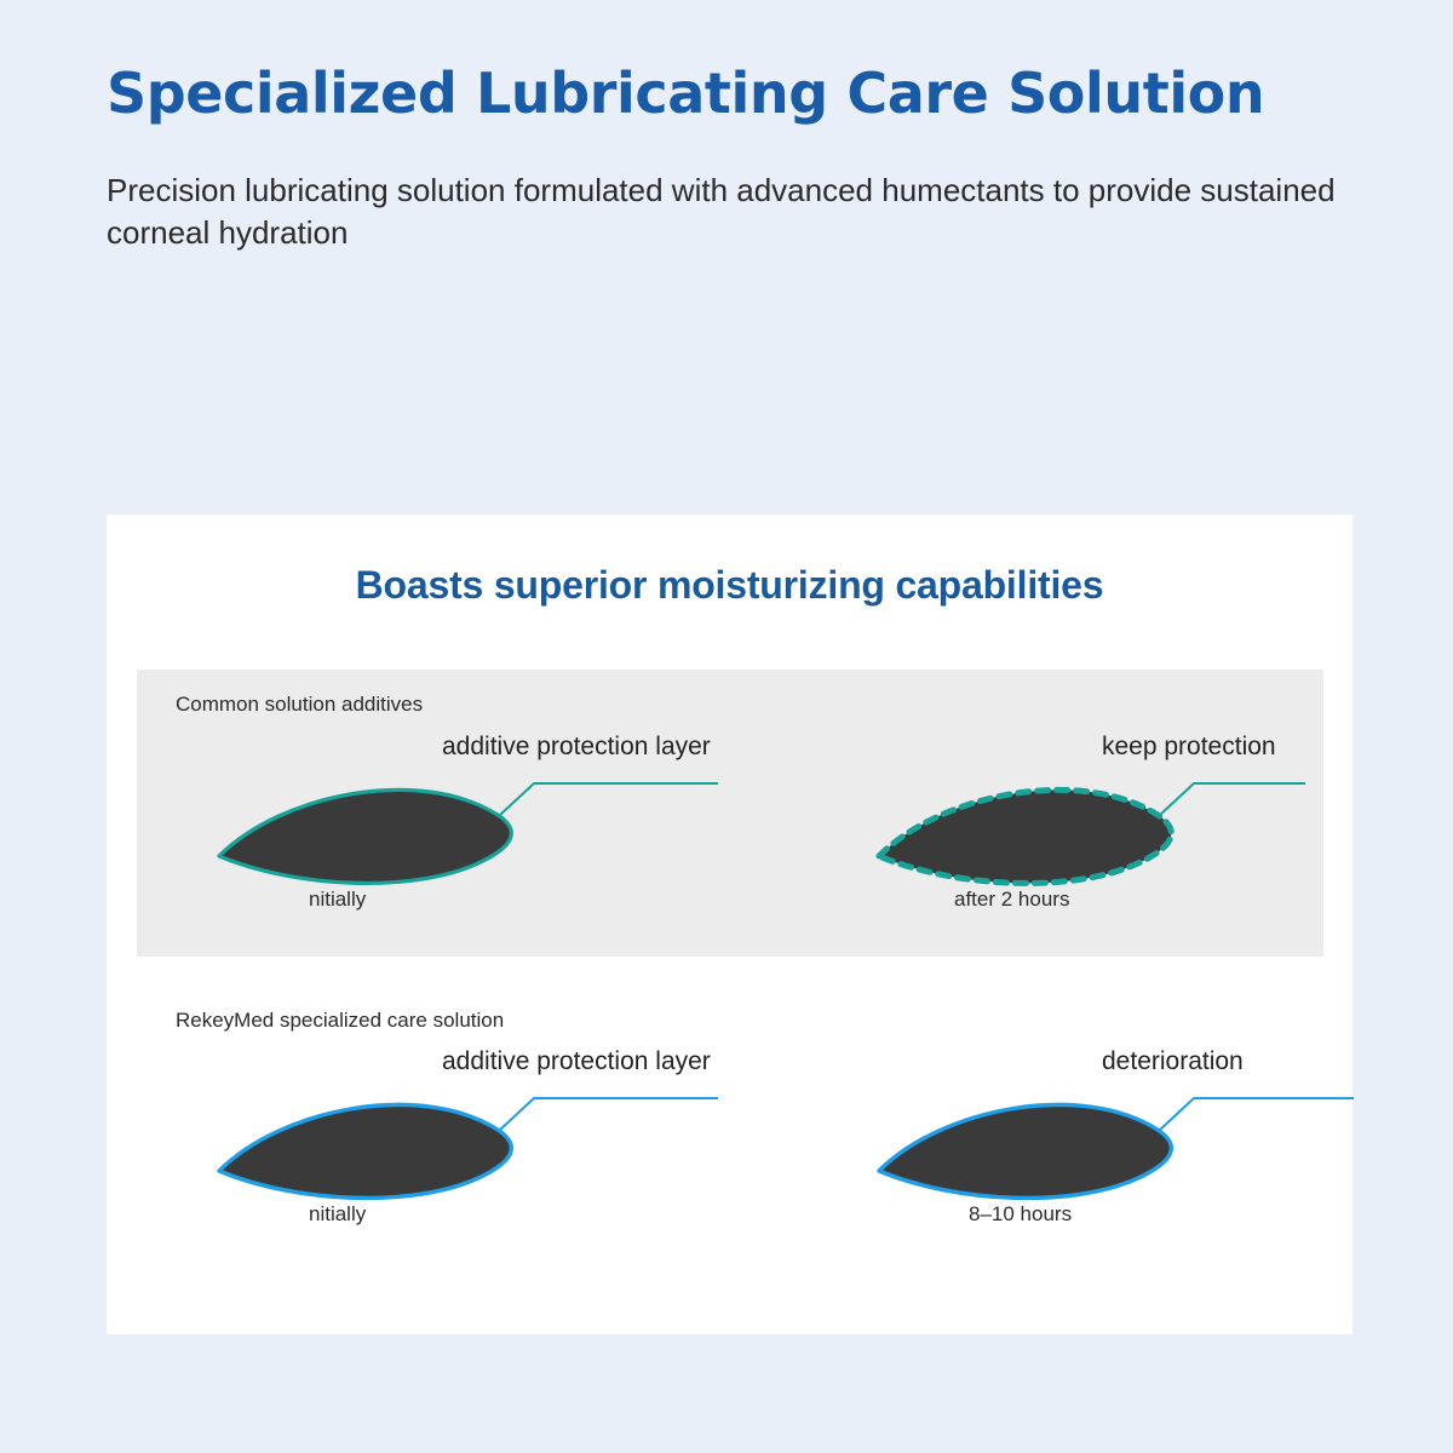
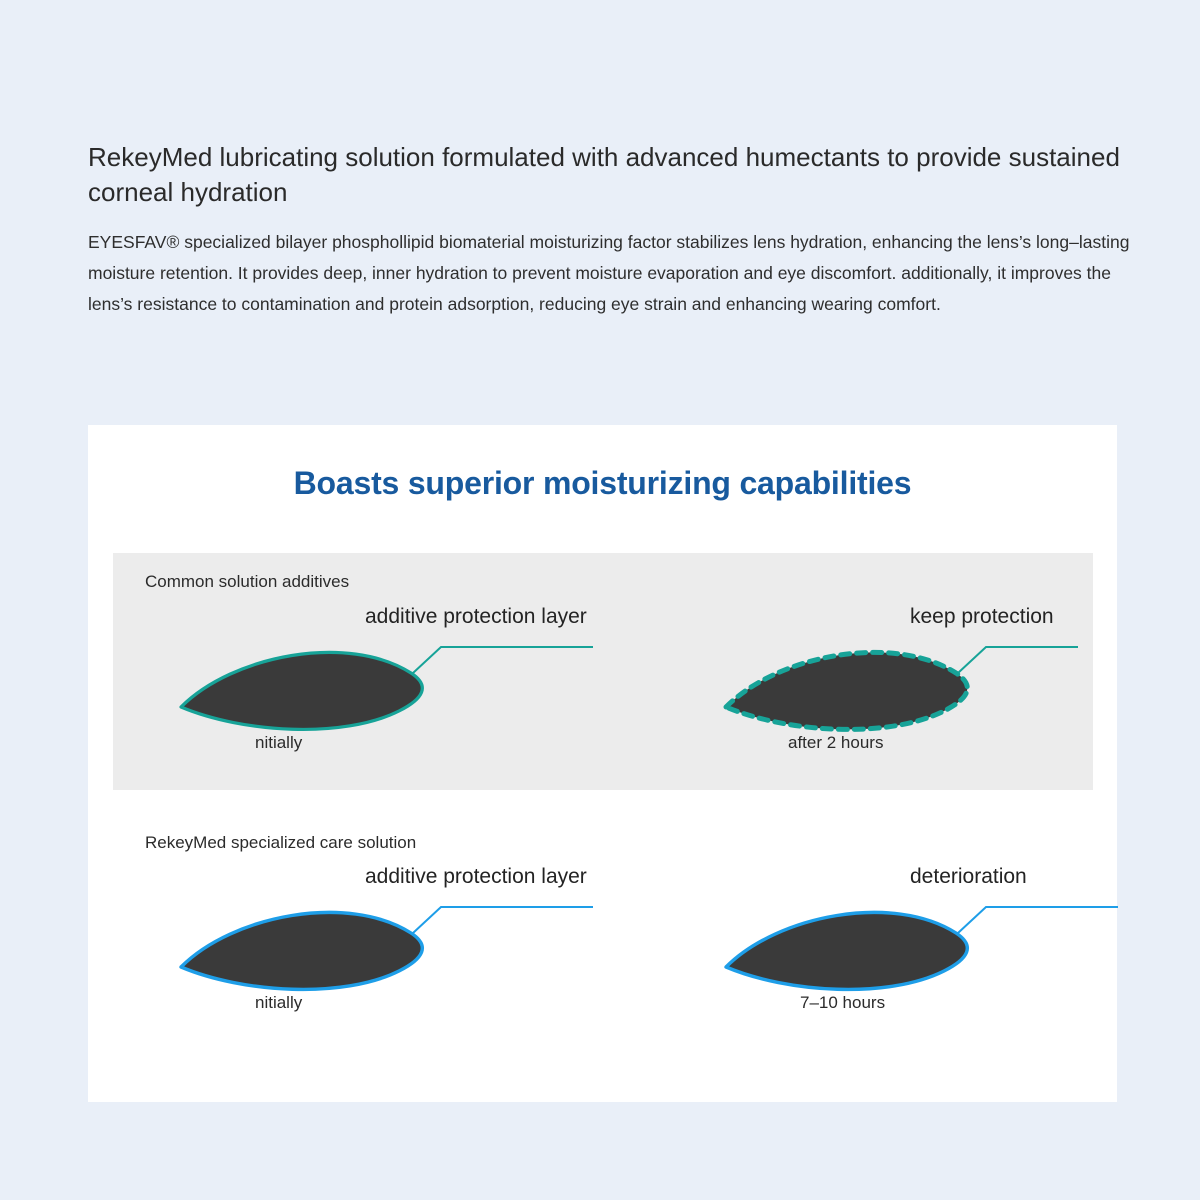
- Specialized Lubricating Care Solution
- Precision lubricating solution formulated with advanced humectants to provide sustained corneal hydration
+ RekeyMed lubricating solution formulated with advanced humectants to provide sustained corneal hydration
+ EYESFAV® specialized bilayer phosphollipid biomaterial moisturizing factor stabilizes lens hydration, enhancing the lens’s long–lasting moisture retention. It provides deep, inner hydration to prevent moisture evaporation and eye discomfort. additionally, it improves the lens’s resistance to contamination and protein adsorption, reducing eye strain and enhancing wearing comfort.
  Boasts superior moisturizing capabilities
  Common solution additives
  additive protection layer
  nitially
  keep protection
  after 2 hours
  RekeyMed specialized care solution
  additive protection layer
  nitially
  deterioration
- 8–10 hours
+ 7–10 hours
